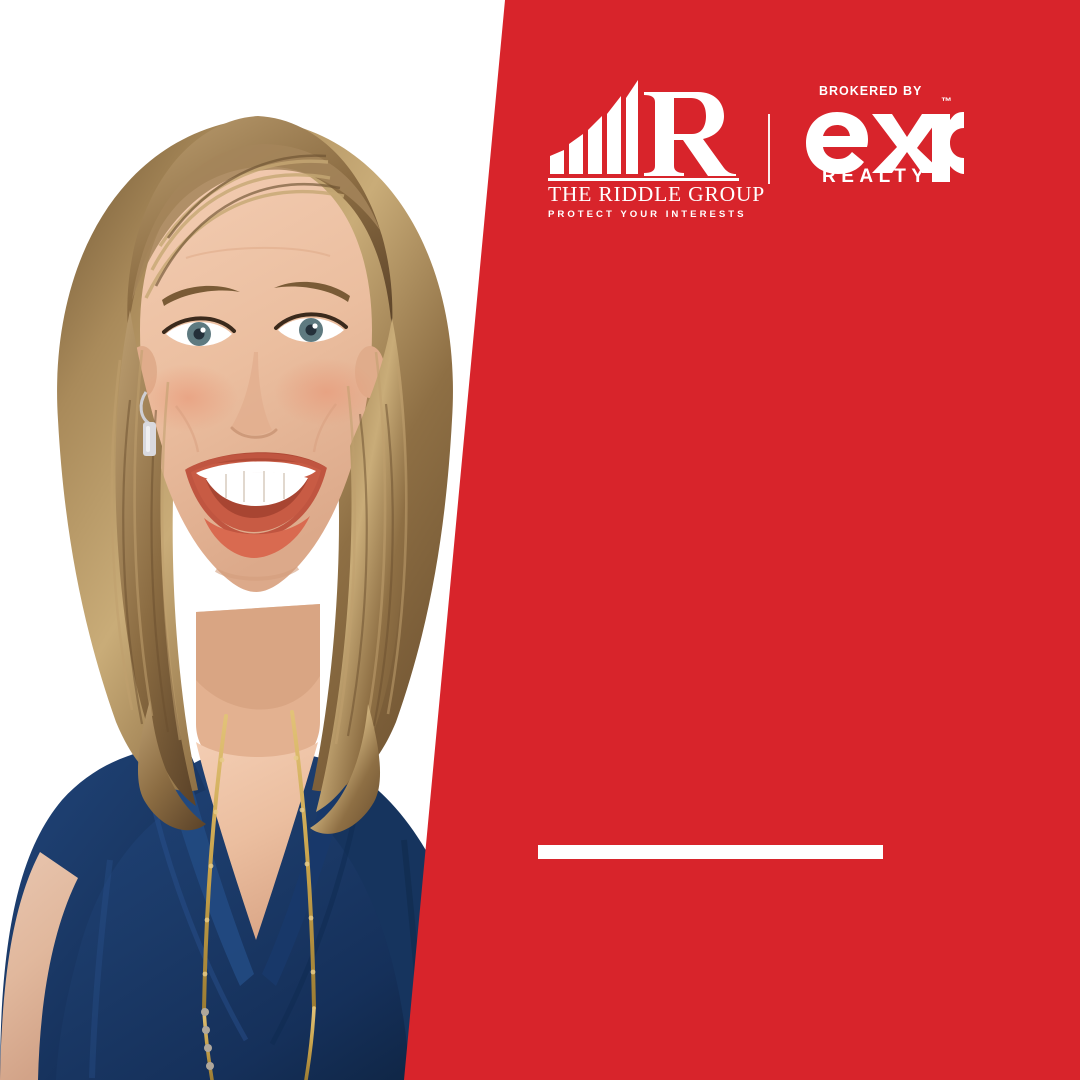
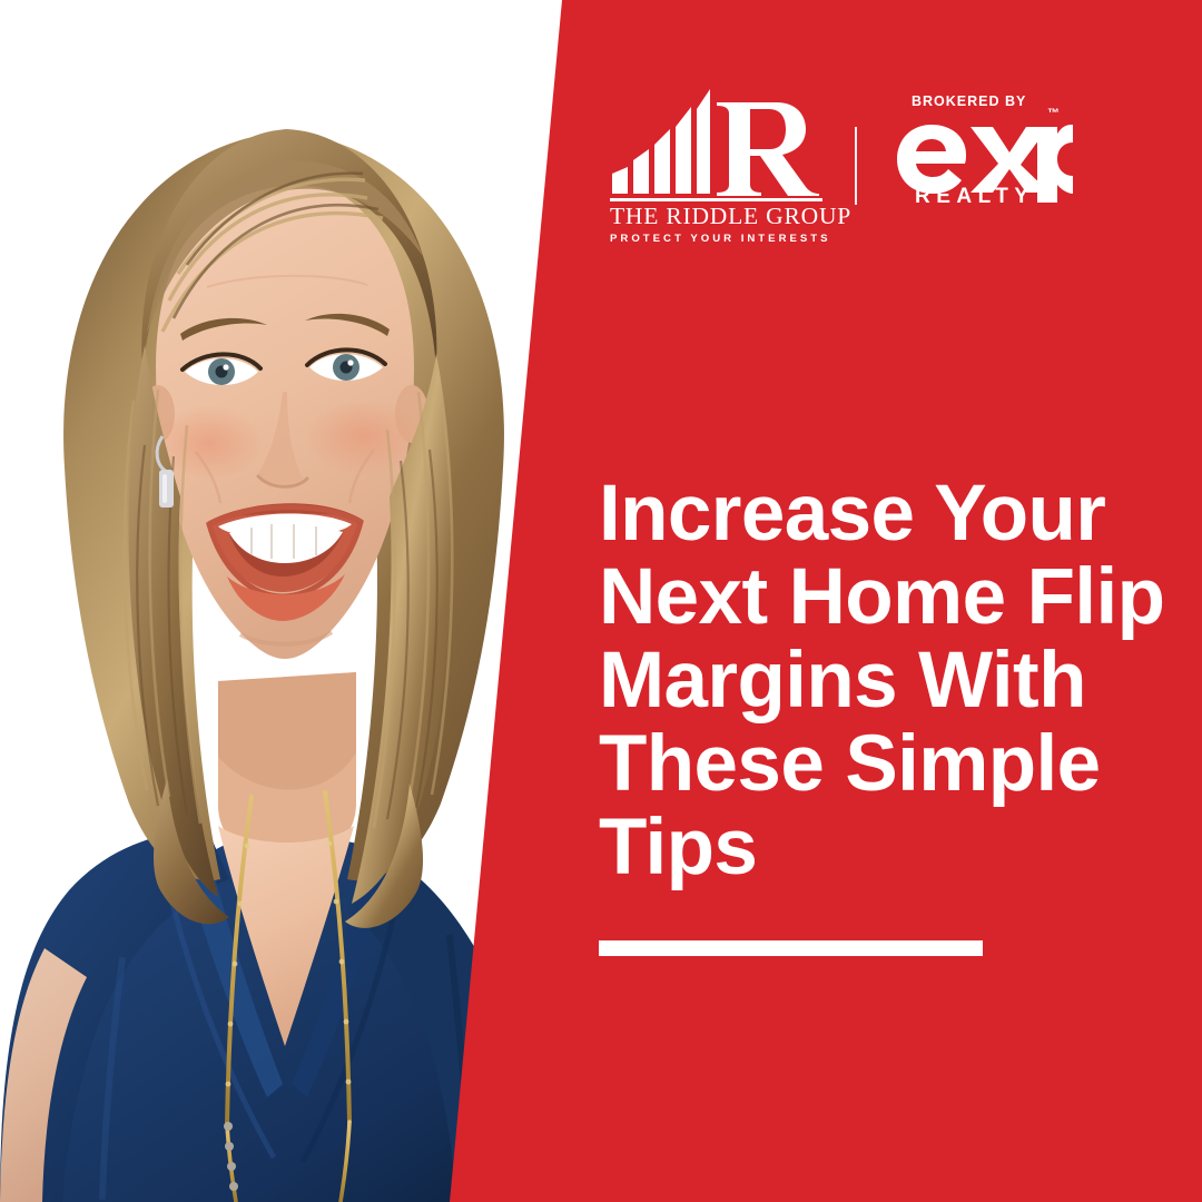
  THE RIDDLE GROUP
  PROTECT YOUR INTERESTS
  BROKERED BY
  ™
  REALTY
+ Increase Your Next Home Flip Margins With These Simple Tips
